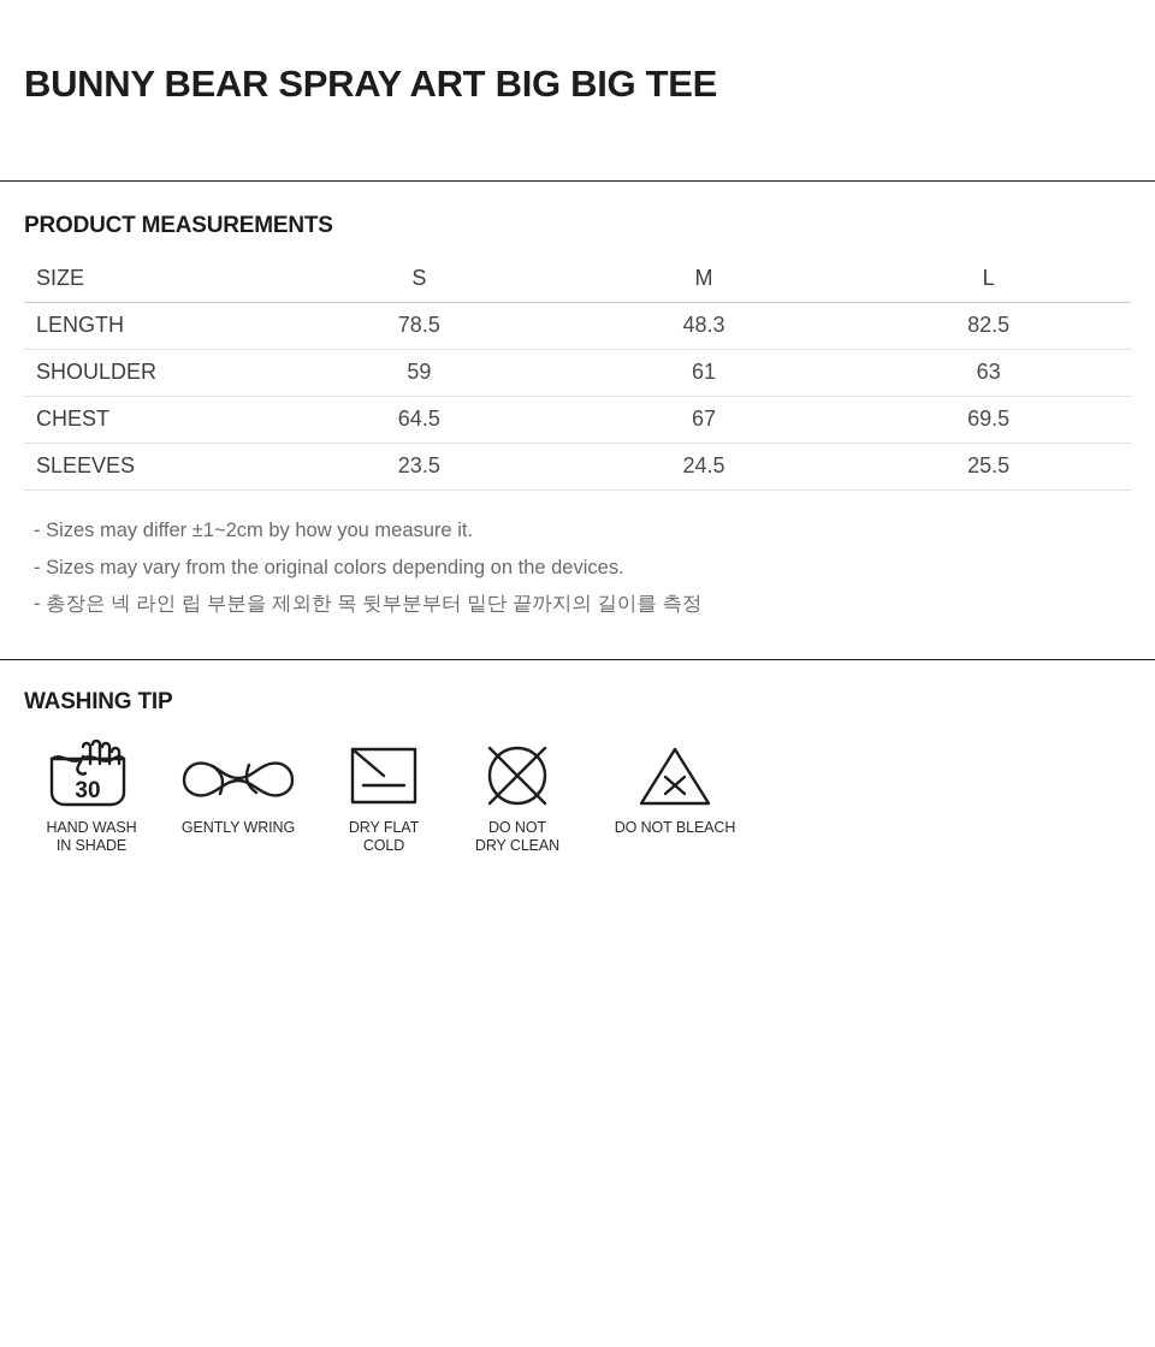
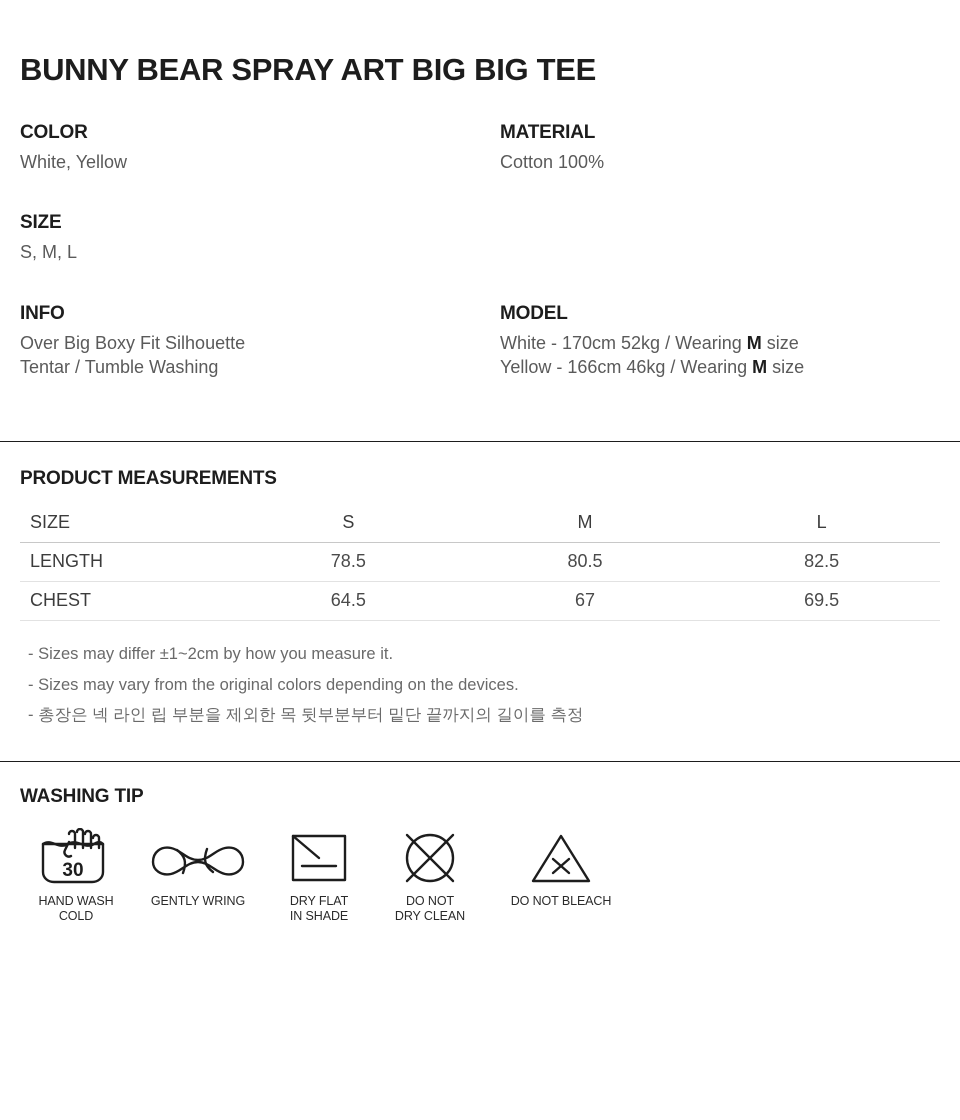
  BUNNY BEAR SPRAY ART BIG BIG TEE
+ COLOR
+ White, Yellow
+ MATERIAL
+ Cotton 100%
+ SIZE
+ S, M, L
+ INFO
+ Over Big Boxy Fit Silhouette
+ Tentar / Tumble Washing
+ MODEL
+ White - 170cm 52kg / Wearing M size
+ Yellow - 166cm 46kg / Wearing M size
  PRODUCT MEASUREMENTS
  SIZE	S	M	L
- LENGTH	78.5	48.3	82.5
+ LENGTH	78.5	80.5	82.5
- SHOULDER	59	61	63
  CHEST	64.5	67	69.5
- SLEEVES	23.5	24.5	25.5
  - Sizes may differ ±1~2cm by how you measure it.
  - Sizes may vary from the original colors depending on the devices.
  - 총장은 넥 라인 립 부분을 제외한 목 뒷부분부터 밑단 끝까지의 길이를 측정
  WASHING TIP
  30
  HAND WASH
- IN SHADE
+ COLD
  GENTLY WRING
  DRY FLAT
- COLD
+ IN SHADE
  DO NOT
  DRY CLEAN
  DO NOT BLEACH
